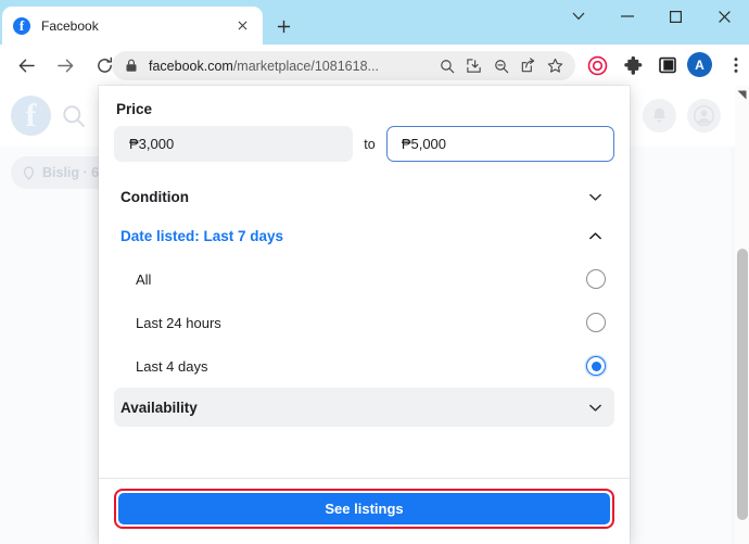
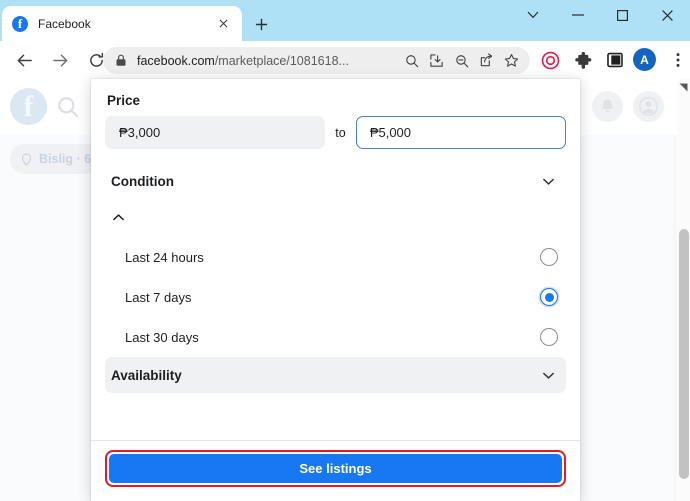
  f
  Facebook
  facebook.com/marketplace/1081618...
  A
  f
  Bislig · 6
  Price
  ₱3,000
  to
  ₱5,000
  Condition
- Date listed: Last 7 days
- All
  Last 24 hours
- Last 4 days
+ Last 7 days
+ Last 30 days
  Availability
  See listings
